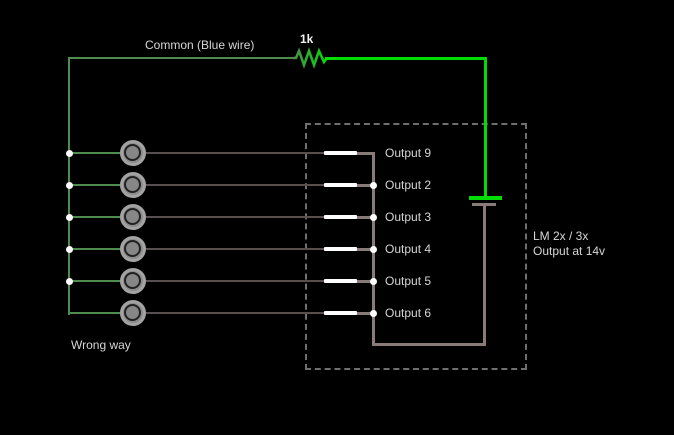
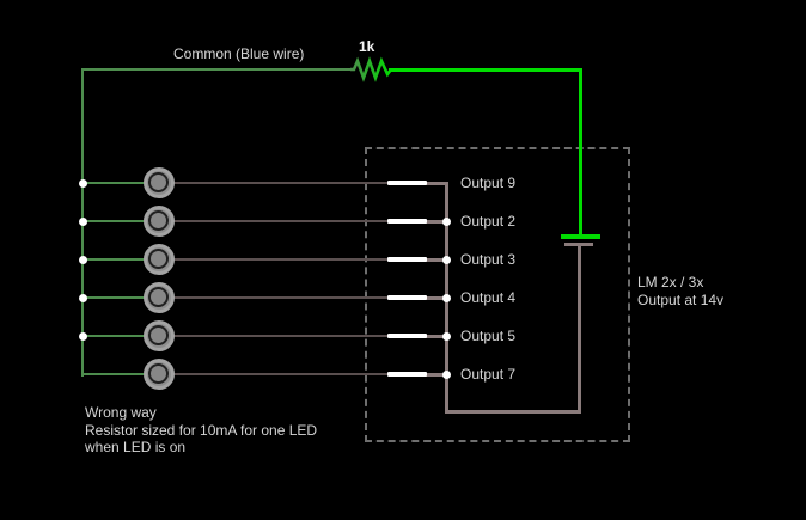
  Common (Blue wire)
  1k
  Output 9
  Output 2
  Output 3
  Output 4
  Output 5
- Output 6
+ Output 7
  LM 2x / 3x
  Output at 14v
  Wrong way
+ Resistor sized for 10mA for one LED
+ when LED is on
